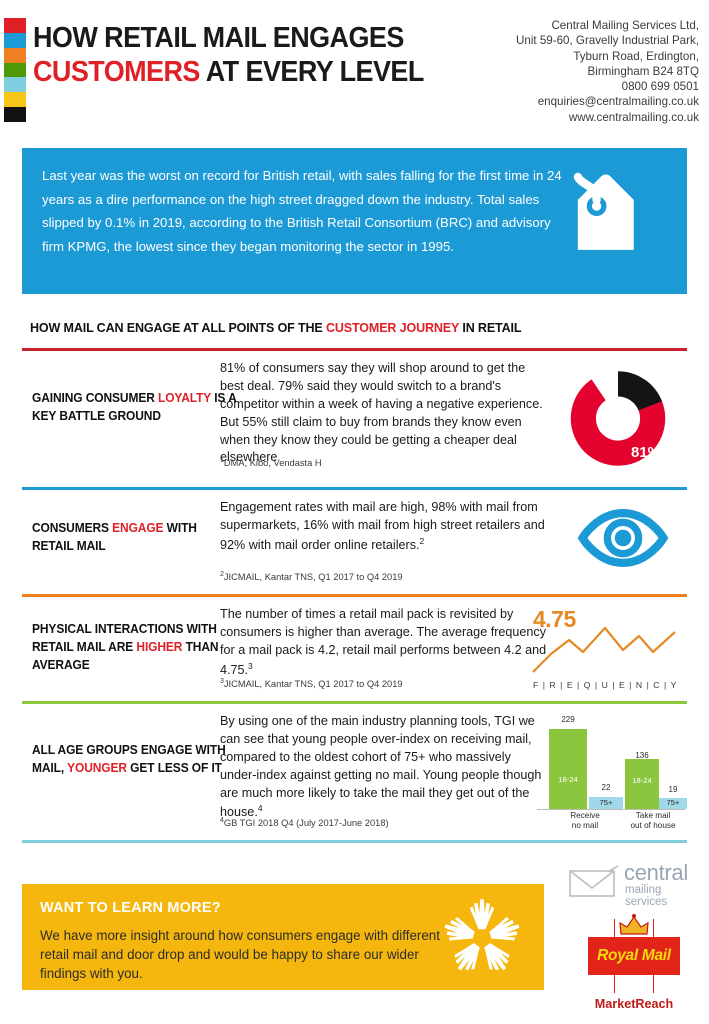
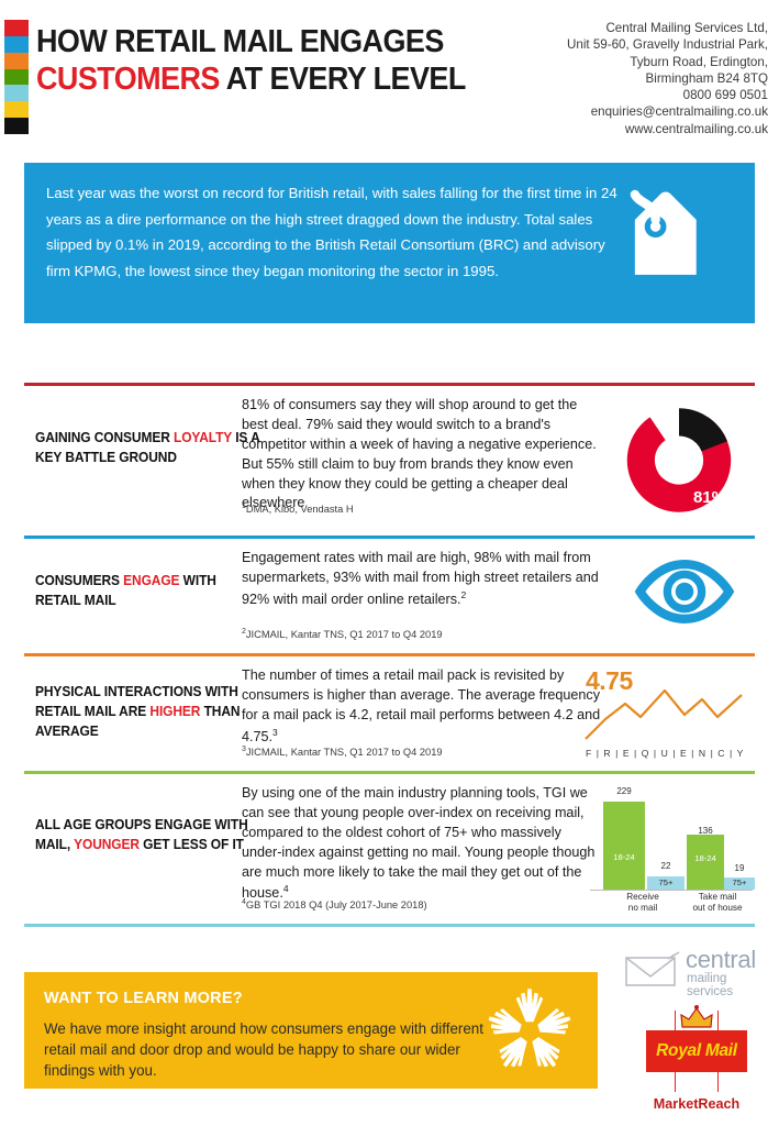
  HOW RETAIL MAIL ENGAGES
  CUSTOMERS AT EVERY LEVEL
  Central Mailing Services Ltd,
  Unit 59-60, Gravelly Industrial Park,
  Tyburn Road, Erdington,
  Birmingham B24 8TQ
  0800 699 0501
  enquiries@centralmailing.co.uk
  www.centralmailing.co.uk
  Last year was the worst on record for British retail, with sales falling for the first time in 24 years as a dire performance on the high street dragged down the industry. Total sales slipped by 0.1% in 2019, according to the British Retail Consortium (BRC) and advisory firm KPMG, the lowest since they began monitoring the sector in 1995.
- HOW MAIL CAN ENGAGE AT ALL POINTS OF THE CUSTOMER JOURNEY IN RETAIL
  GAINING CONSUMER LOYALTY IS A KEY BATTLE GROUND
  81% of consumers say they will shop around to get the best deal. 79% said they would switch to a brand's competitor within a week of having a negative experience. But 55% still claim to buy from brands they know even when they know they could be getting a cheaper deal elsewhere
  DMA, Kibo, Vendasta H
  81%
  CONSUMERS ENGAGE WITH RETAIL MAIL
- Engagement rates with mail are high, 98% with mail from supermarkets, 16% with mail from high street retailers and 92% with mail order online retailers.2
+ Engagement rates with mail are high, 98% with mail from supermarkets, 93% with mail from high street retailers and 92% with mail order online retailers.2
  JICMAIL, Kantar TNS, Q1 2017 to Q4 2019
  PHYSICAL INTERACTIONS WITH RETAIL MAIL ARE HIGHER THAN AVERAGE
  The number of times a retail mail pack is revisited by consumers is higher than average. The average frequency for a mail pack is 4.2, retail mail performs between 4.2 and 4.75.3
  JICMAIL, Kantar TNS, Q1 2017 to Q4 2019
  4.75
  F
  |
  R
  |
  E
  |
  Q
  |
  U
  |
  E
  |
  N
  |
  C
  |
  Y
  ALL AGE GROUPS ENGAGE WITH MAIL, YOUNGER GET LESS OF IT
  By using one of the main industry planning tools, TGI we can see that young people over-index on receiving mail, compared to the oldest cohort of 75+ who massively under-index against getting no mail. Young people though are much more likely to take the mail they get out of the house.4
  GB TGI 2018 Q4 (July 2017-June 2018)
  229
  18-24
  22
  75+
  Receive
  no mail
  136
  18-24
  19
  75+
  Take mail
  out of house
  WANT TO LEARN MORE?
  We have more insight around how consumers engage with different retail mail and door drop and would be happy to share our wider findings with you.
  central
  mailing services
  Royal Mail
  MarketReach
